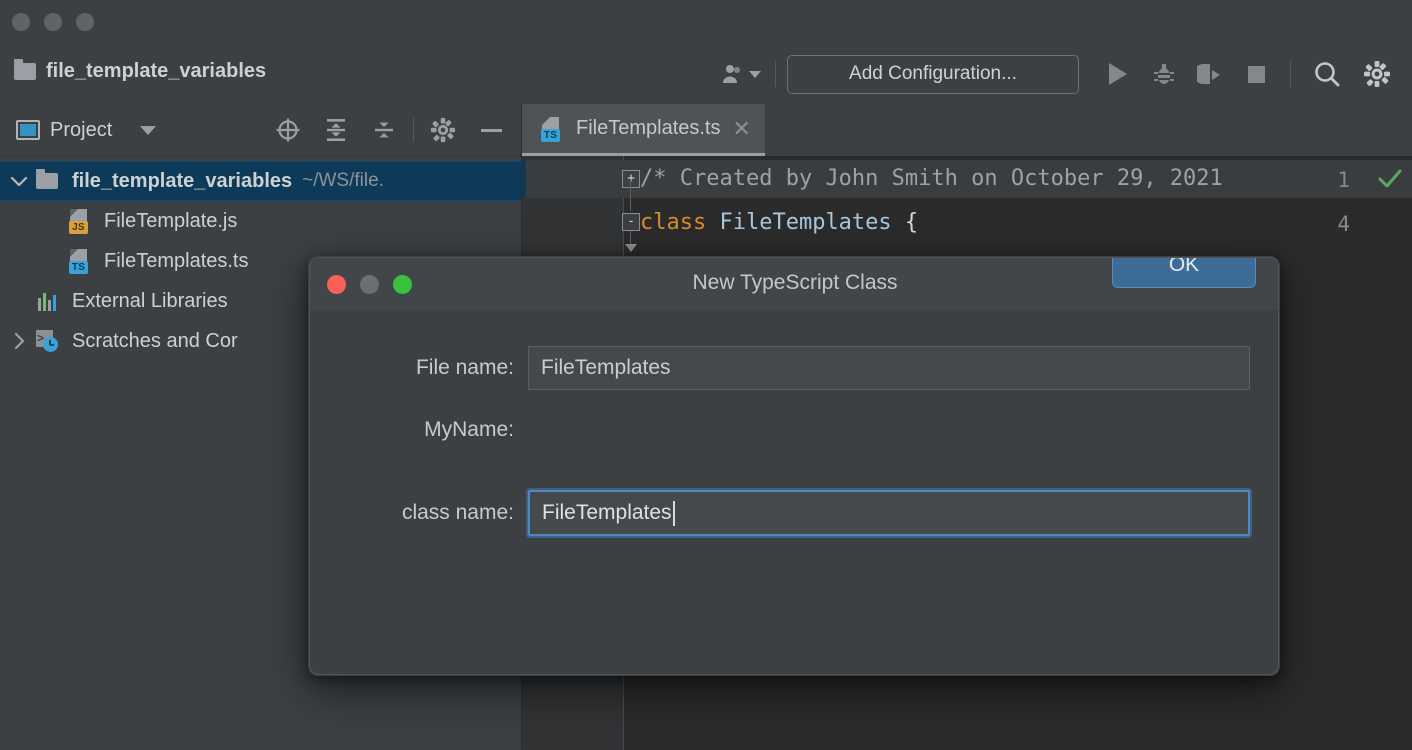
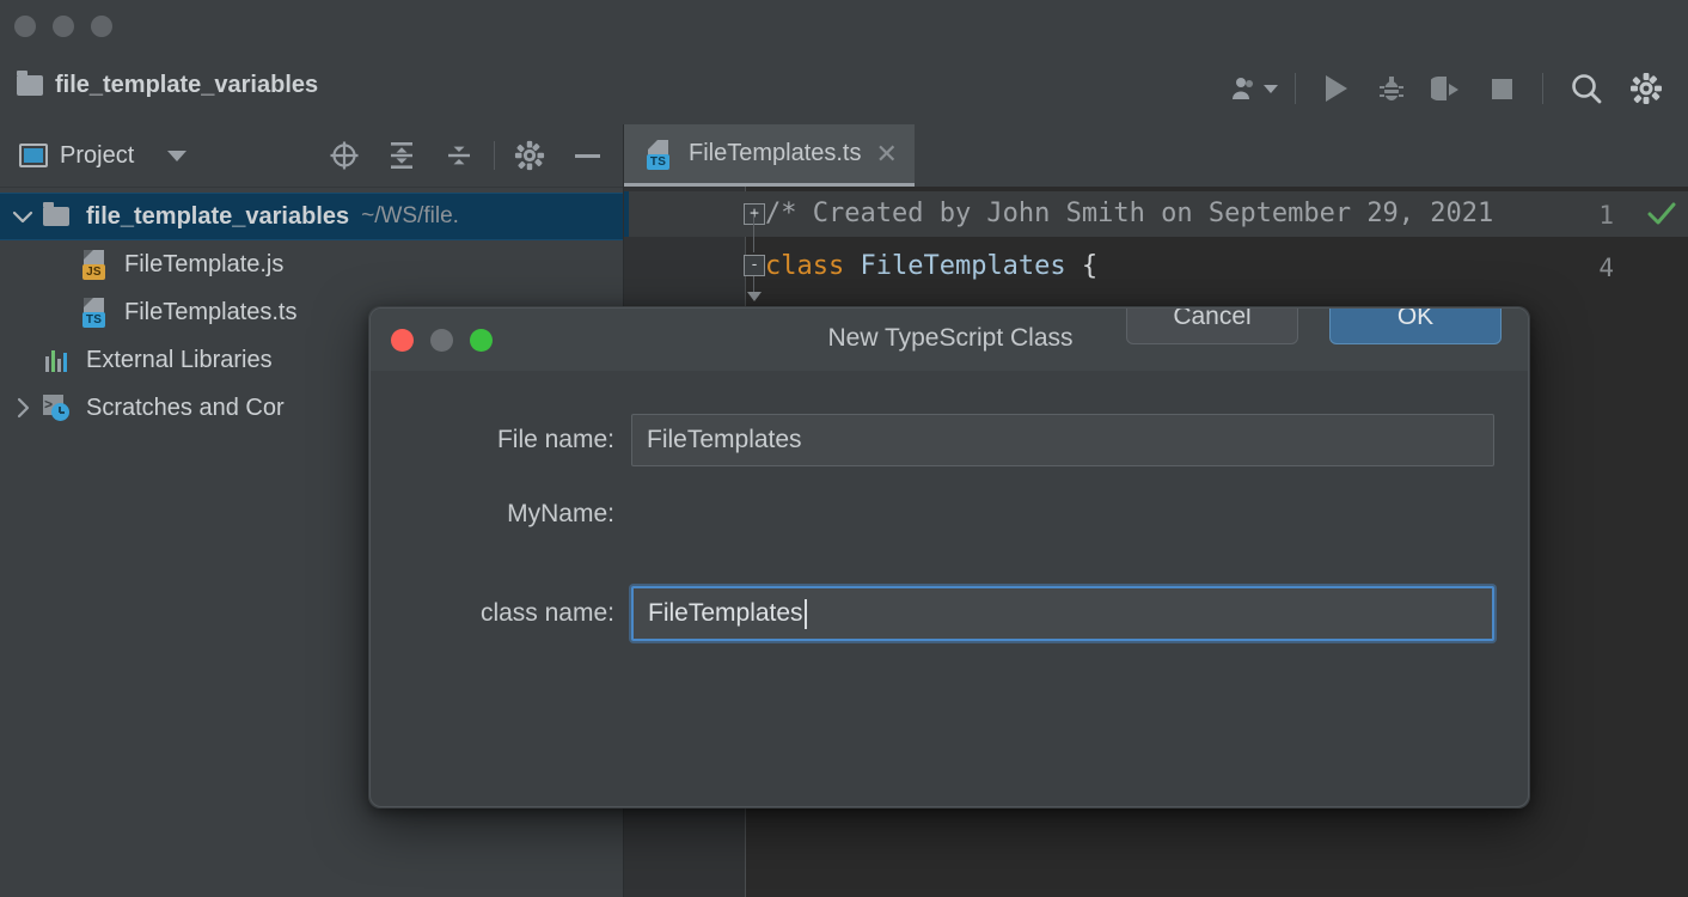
  file_template_variables
- Add Configuration...
  Project
  file_template_variables
  ~/WS/file.
  JS
  FileTemplate.js
  TS
  FileTemplates.ts
  External Libraries
  >
  Scratches and Cor
  TS
  FileTemplates.ts
  ✕
  1
- /* Created by John Smith on October 29, 2021
+ /* Created by John Smith on September 29, 2021
  4
  -
  class FileTemplates {
  New TypeScript Class
  File name:
  FileTemplates
  MyName:
  class name:
  FileTemplates
+ Cancel
  OK
